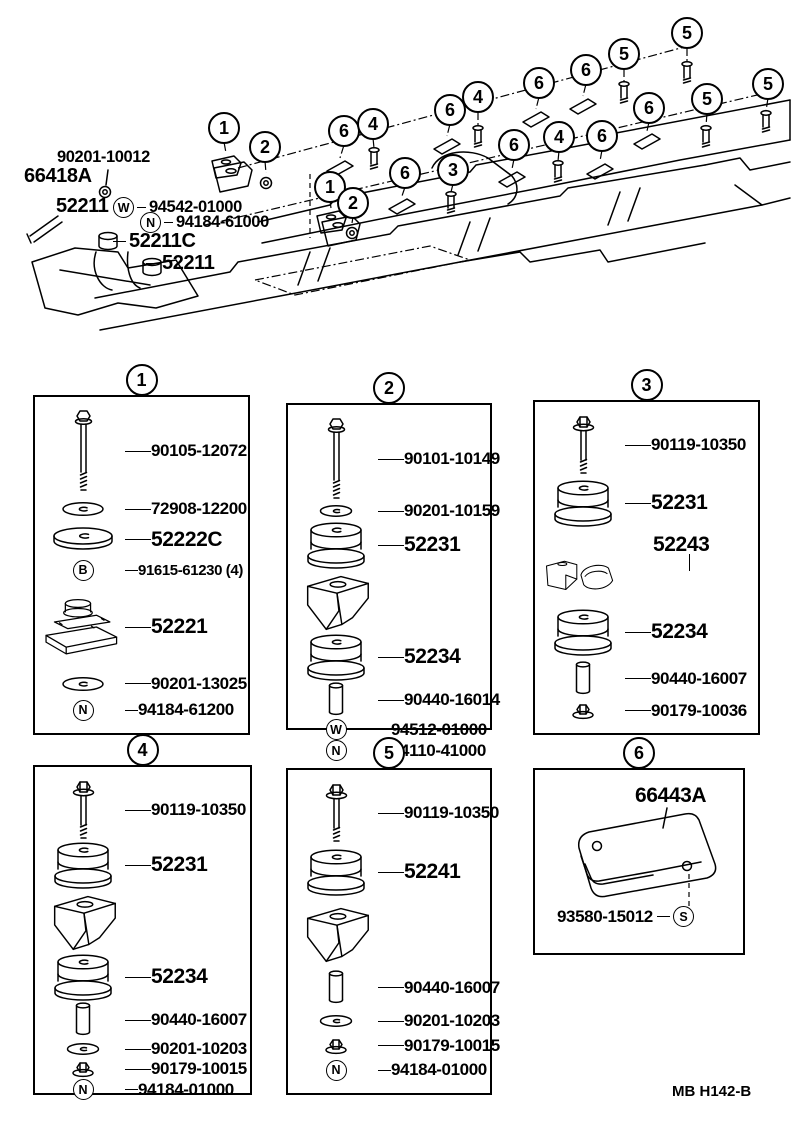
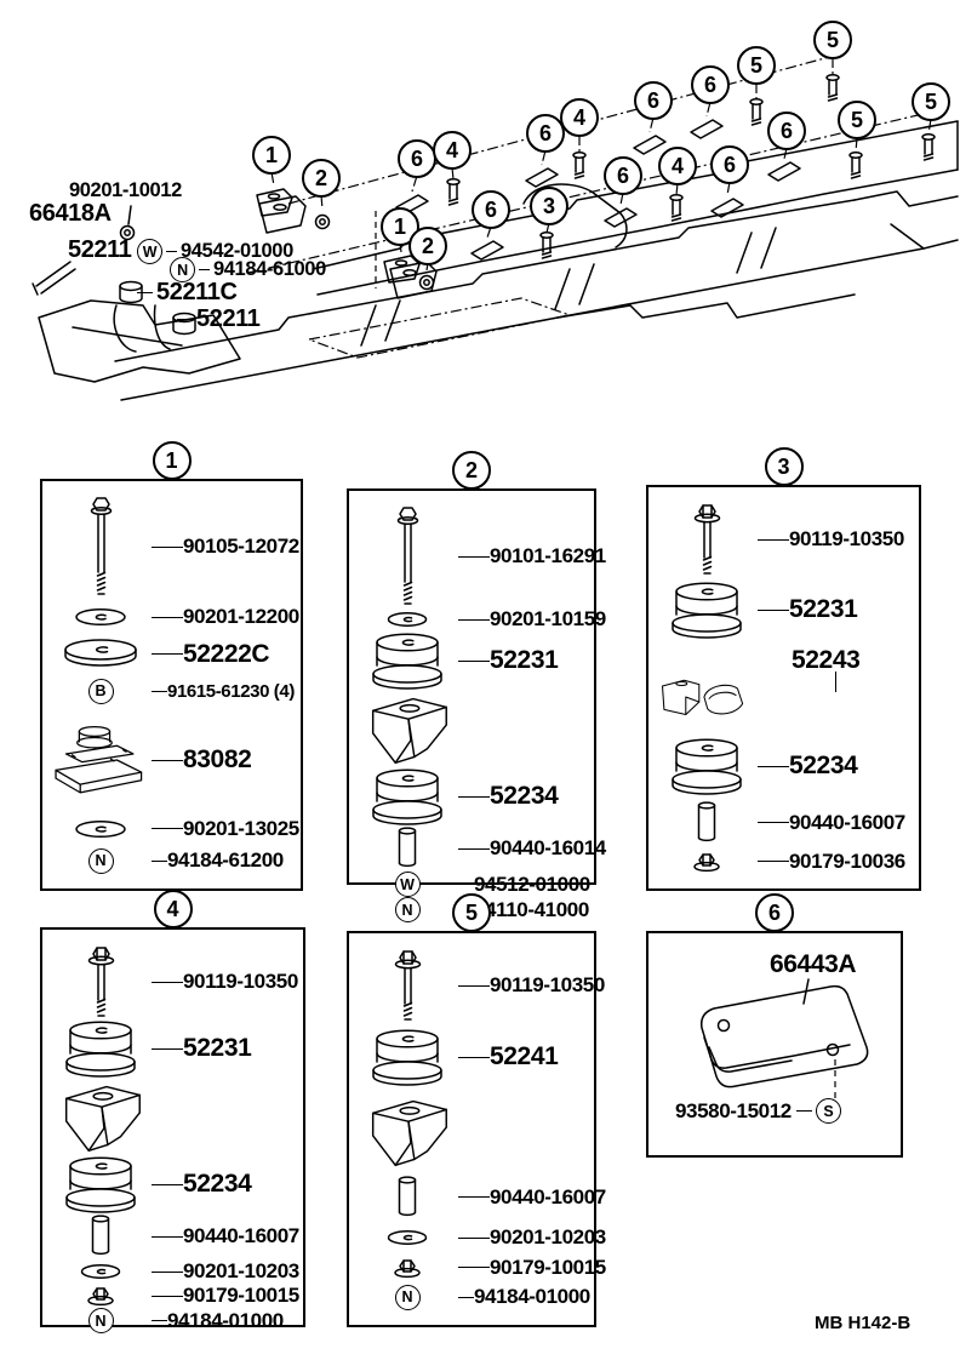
  90201-10012
  66418A
  52211
  W
  94542-01000
  N
  94184-61000
  52211C
  52211
  1
  2
  6
  4
  1
  2
  6
  3
  6
  4
  6
  6
  4
  6
  5
  6
  6
  5
  5
  5
  1
  90105-12072
- 72908-12200
+ 90201-12200
  52222C
  B
  91615-61230 (4)
- 52221
+ 83082
  90201-13025
  N
  94184-61200
  2
- 90101-10149
+ 90101-16291
  90201-10159
  52231
  52234
  90440-16014
  W
  94512-01000
  N
  110-41000
  3
  90119-10350
  52231
  52243
  52234
  90440-16007
  90179-10036
  4
  90119-10350
  52231
  52234
  90440-16007
  90201-10203
  90179-10015
  N
  94184-01000
  5
  90119-10350
  52241
  90440-16007
  90201-10203
  90179-10015
  N
  94184-01000
  6
  66443A
  93580-15012
  S
  MB H142-B
